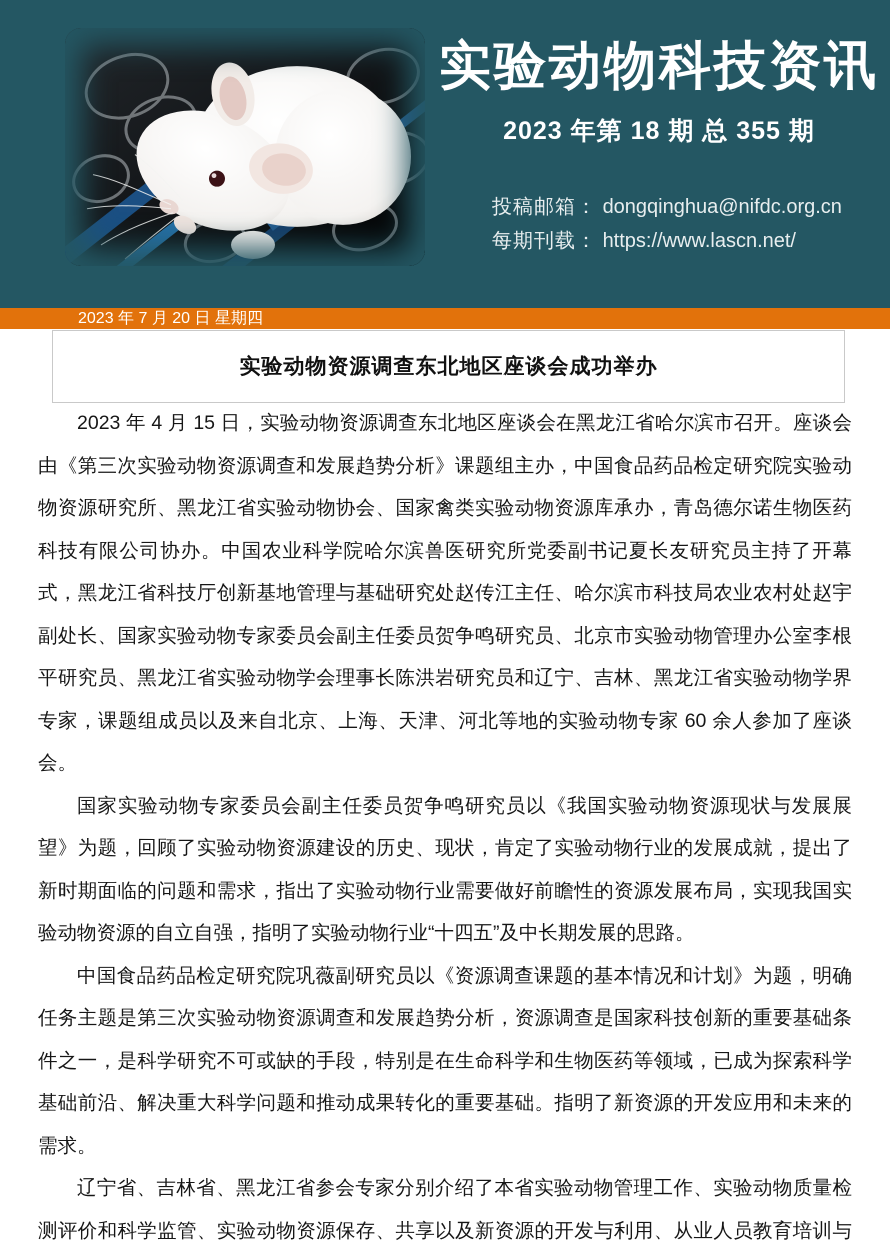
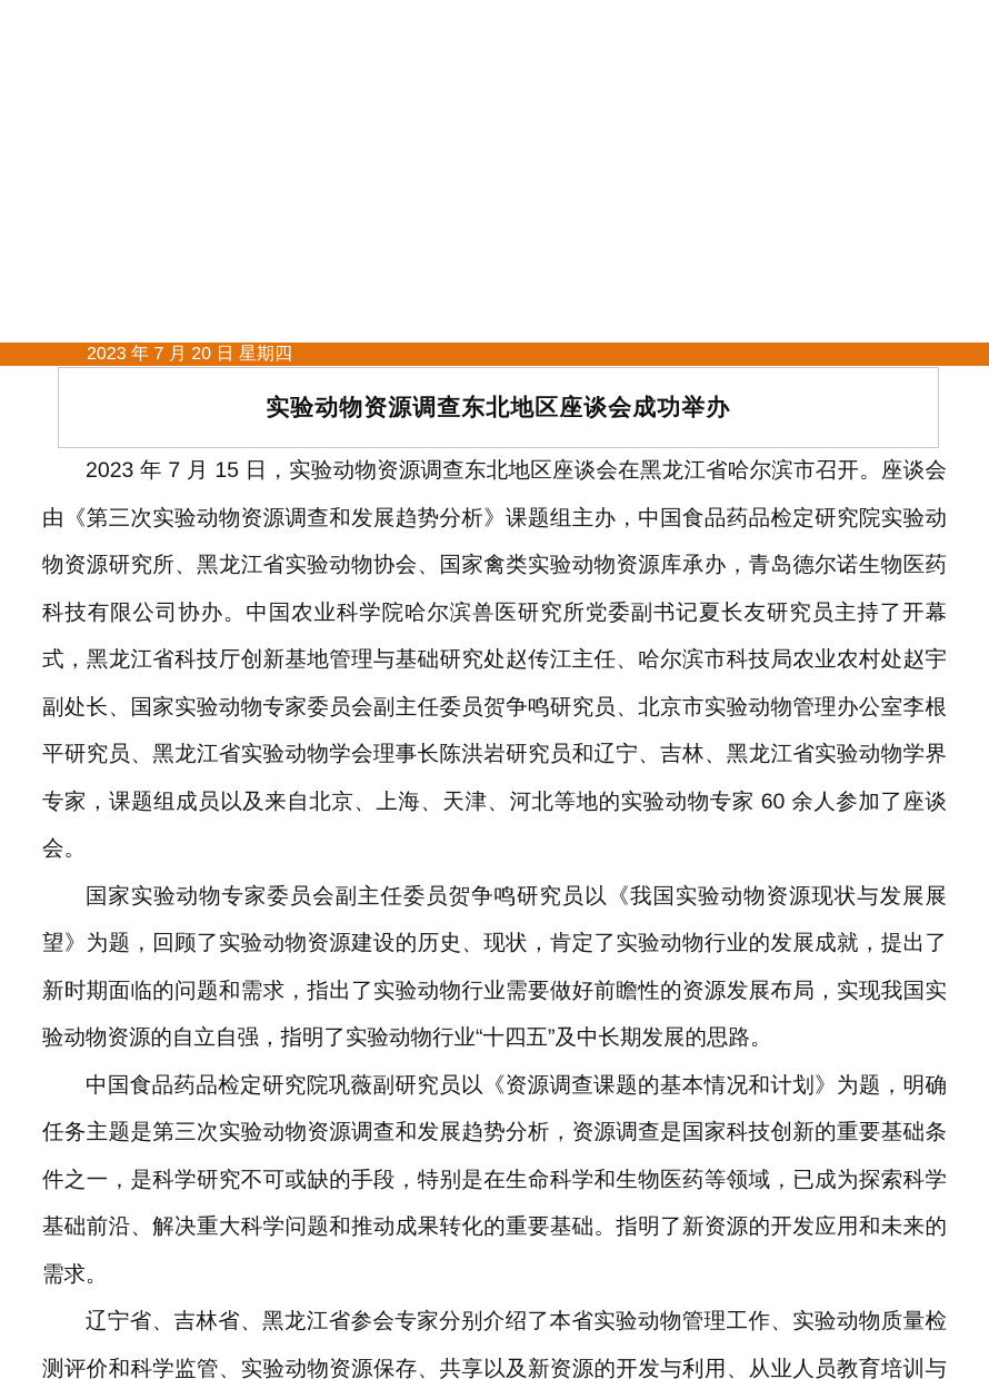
- 实验动物科技资讯
- 2023 年第 18 期 总 355 期
- 投稿邮箱： dongqinghua@nifdc.org.cn
- 每期刊载： https://www.lascn.net/
  2023 年 7 月 20 日 星期四
  实验动物资源调查东北地区座谈会成功举办
- 2023 年 4 月 15 日，实验动物资源调查东北地区座谈会在黑龙江省哈尔滨市召开。座谈会由《第三次实验动物资源调查和发展趋势分析》课题组主办，中国食品药品检定研究院实验动物资源研究所、黑龙江省实验动物协会、国家禽类实验动物资源库承办，青岛德尔诺生物医药科技有限公司协办。中国农业科学院哈尔滨兽医研究所党委副书记夏长友研究员主持了开幕式，黑龙江省科技厅创新基地管理与基础研究处赵传江主任、哈尔滨市科技局农业农村处赵宇副处长、国家实验动物专家委员会副主任委员贺争鸣研究员、北京市实验动物管理办公室李根平研究员、黑龙江省实验动物学会理事长陈洪岩研究员和辽宁、吉林、黑龙江省实验动物学界专家，课题组成员以及来自北京、上海、天津、河北等地的实验动物专家 60 余人参加了座谈会。
+ 2023 年 7 月 15 日，实验动物资源调查东北地区座谈会在黑龙江省哈尔滨市召开。座谈会由《第三次实验动物资源调查和发展趋势分析》课题组主办，中国食品药品检定研究院实验动物资源研究所、黑龙江省实验动物协会、国家禽类实验动物资源库承办，青岛德尔诺生物医药科技有限公司协办。中国农业科学院哈尔滨兽医研究所党委副书记夏长友研究员主持了开幕式，黑龙江省科技厅创新基地管理与基础研究处赵传江主任、哈尔滨市科技局农业农村处赵宇副处长、国家实验动物专家委员会副主任委员贺争鸣研究员、北京市实验动物管理办公室李根平研究员、黑龙江省实验动物学会理事长陈洪岩研究员和辽宁、吉林、黑龙江省实验动物学界专家，课题组成员以及来自北京、上海、天津、河北等地的实验动物专家 60 余人参加了座谈会。
  国家实验动物专家委员会副主任委员贺争鸣研究员以《我国实验动物资源现状与发展展望》为题，回顾了实验动物资源建设的历史、现状，肯定了实验动物行业的发展成就，提出了新时期面临的问题和需求，指出了实验动物行业需要做好前瞻性的资源发展布局，实现我国实验动物资源的自立自强，指明了实验动物行业“十四五”及中长期发展的思路。
  中国食品药品检定研究院巩薇副研究员以《资源调查课题的基本情况和计划》为题，明确任务主题是第三次实验动物资源调查和发展趋势分析，资源调查是国家科技创新的重要基础条件之一，是科学研究不可或缺的手段，特别是在生命科学和生物医药等领域，已成为探索科学基础前沿、解决重大科学问题和推动成果转化的重要基础。指明了新资源的开发应用和未来的需求。
  辽宁省、吉林省、黑龙江省参会专家分别介绍了本省实验动物管理工作、实验动物质量检测评价和科学监管、实验动物资源保存、共享以及新资源的开发与利用、从业人员教育培训与
